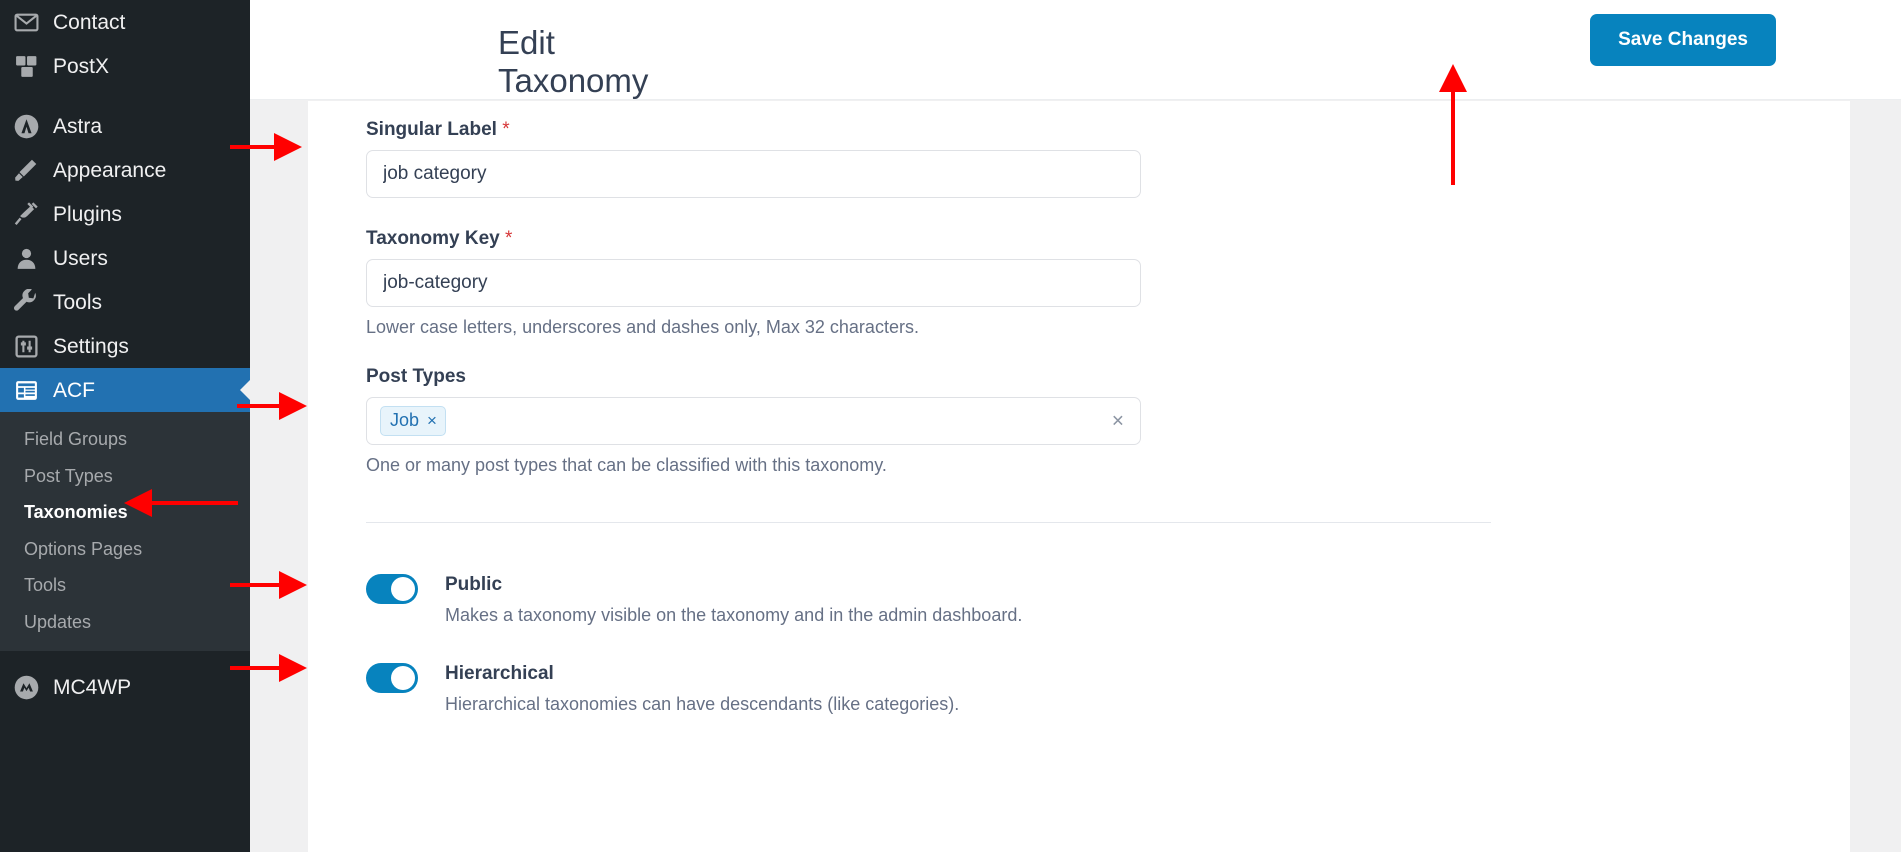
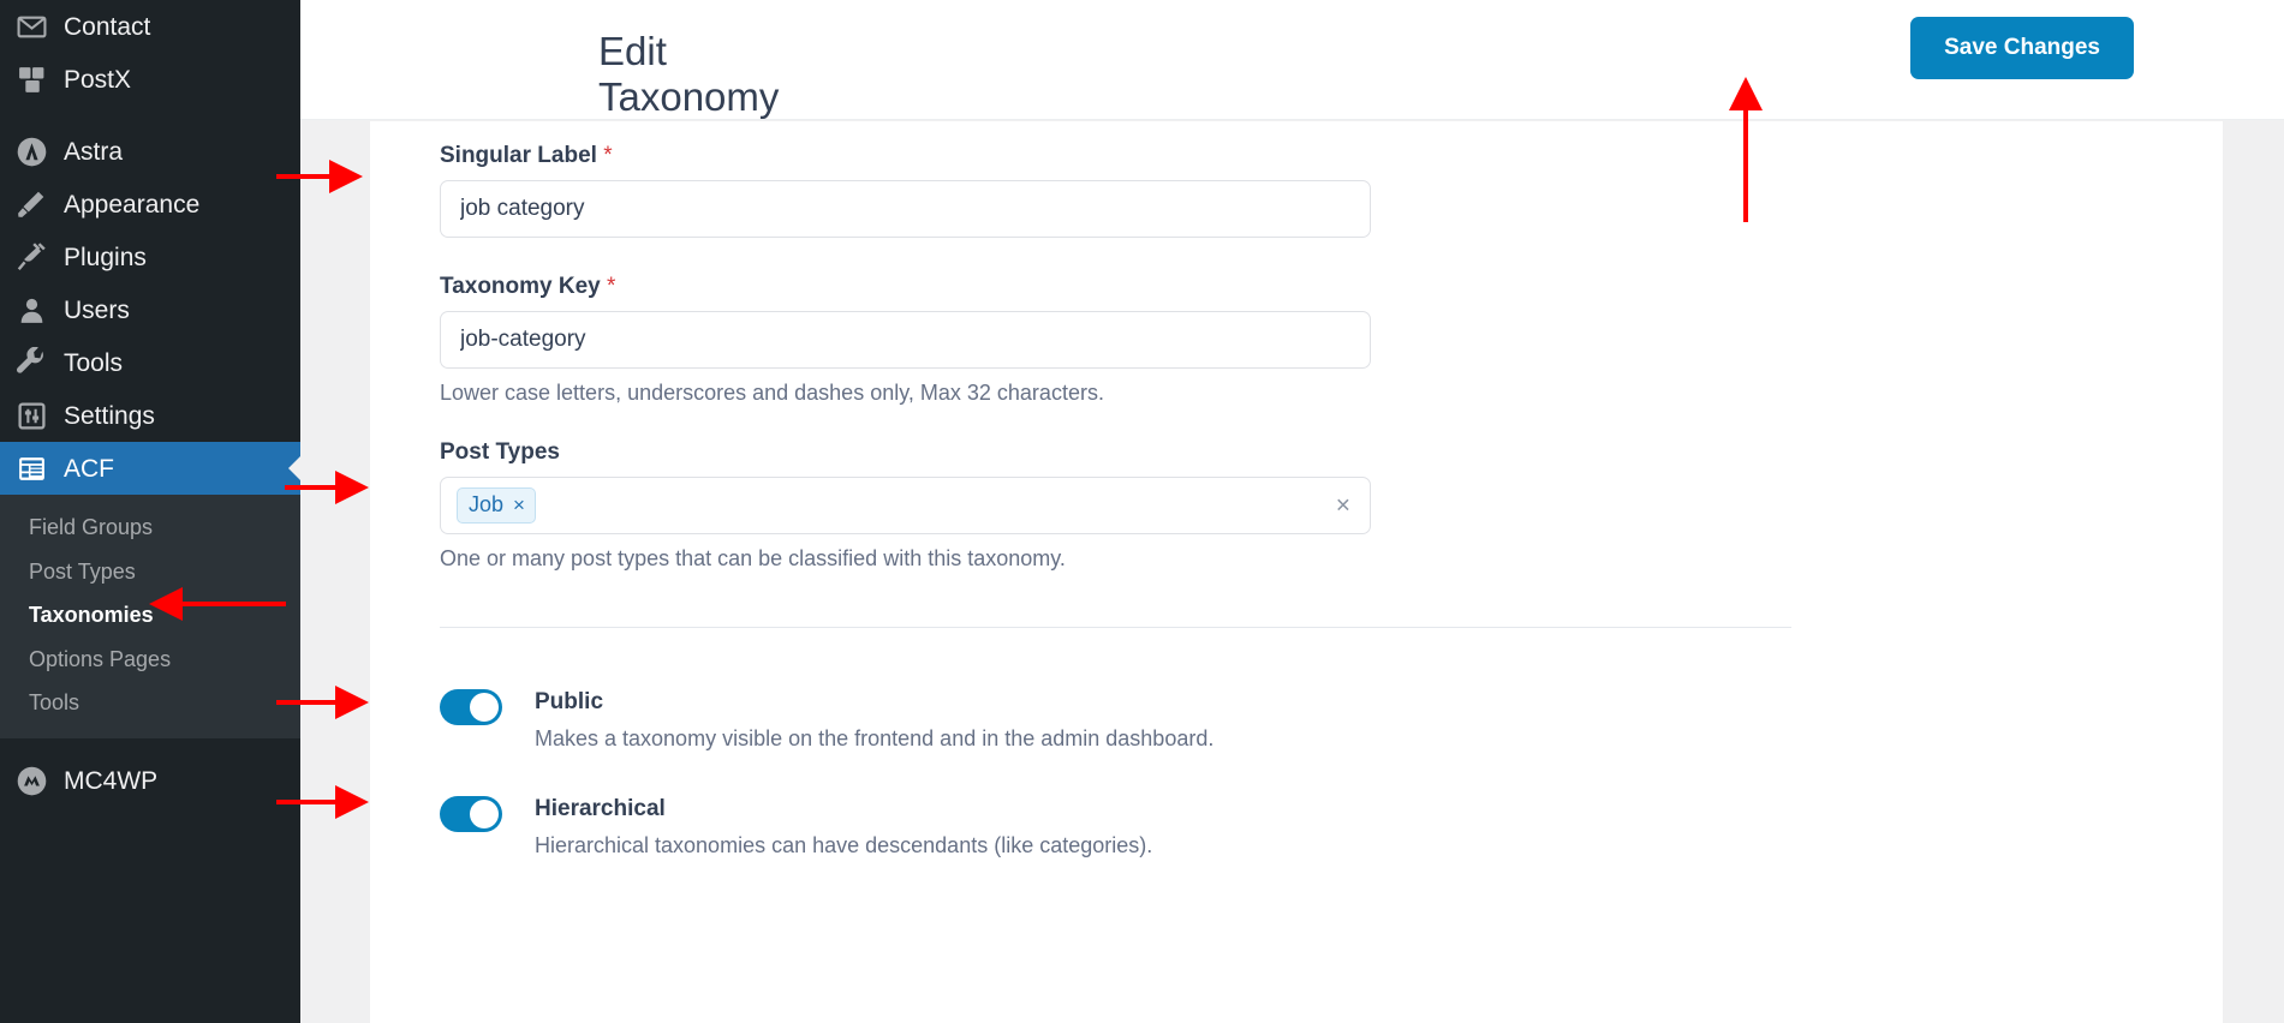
  Contact
  PostX
  Astra
  Appearance
  Plugins
  Users
  Tools
  Settings
  ACF
  Field Groups
  Post Types
  Taxonomies
  Options Pages
  Tools
- Updates
  MC4WP
  Edit Taxonomy
  Save Changes
  Singular Label *
  job category
  Taxonomy Key *
  job-category
  Lower case letters, underscores and dashes only, Max 32 characters.
  Post Types
  Job
  ×
  ×
  One or many post types that can be classified with this taxonomy.
  Public
- Makes a taxonomy visible on the taxonomy and in the admin dashboard.
+ Makes a taxonomy visible on the frontend and in the admin dashboard.
  Hierarchical
  Hierarchical taxonomies can have descendants (like categories).
